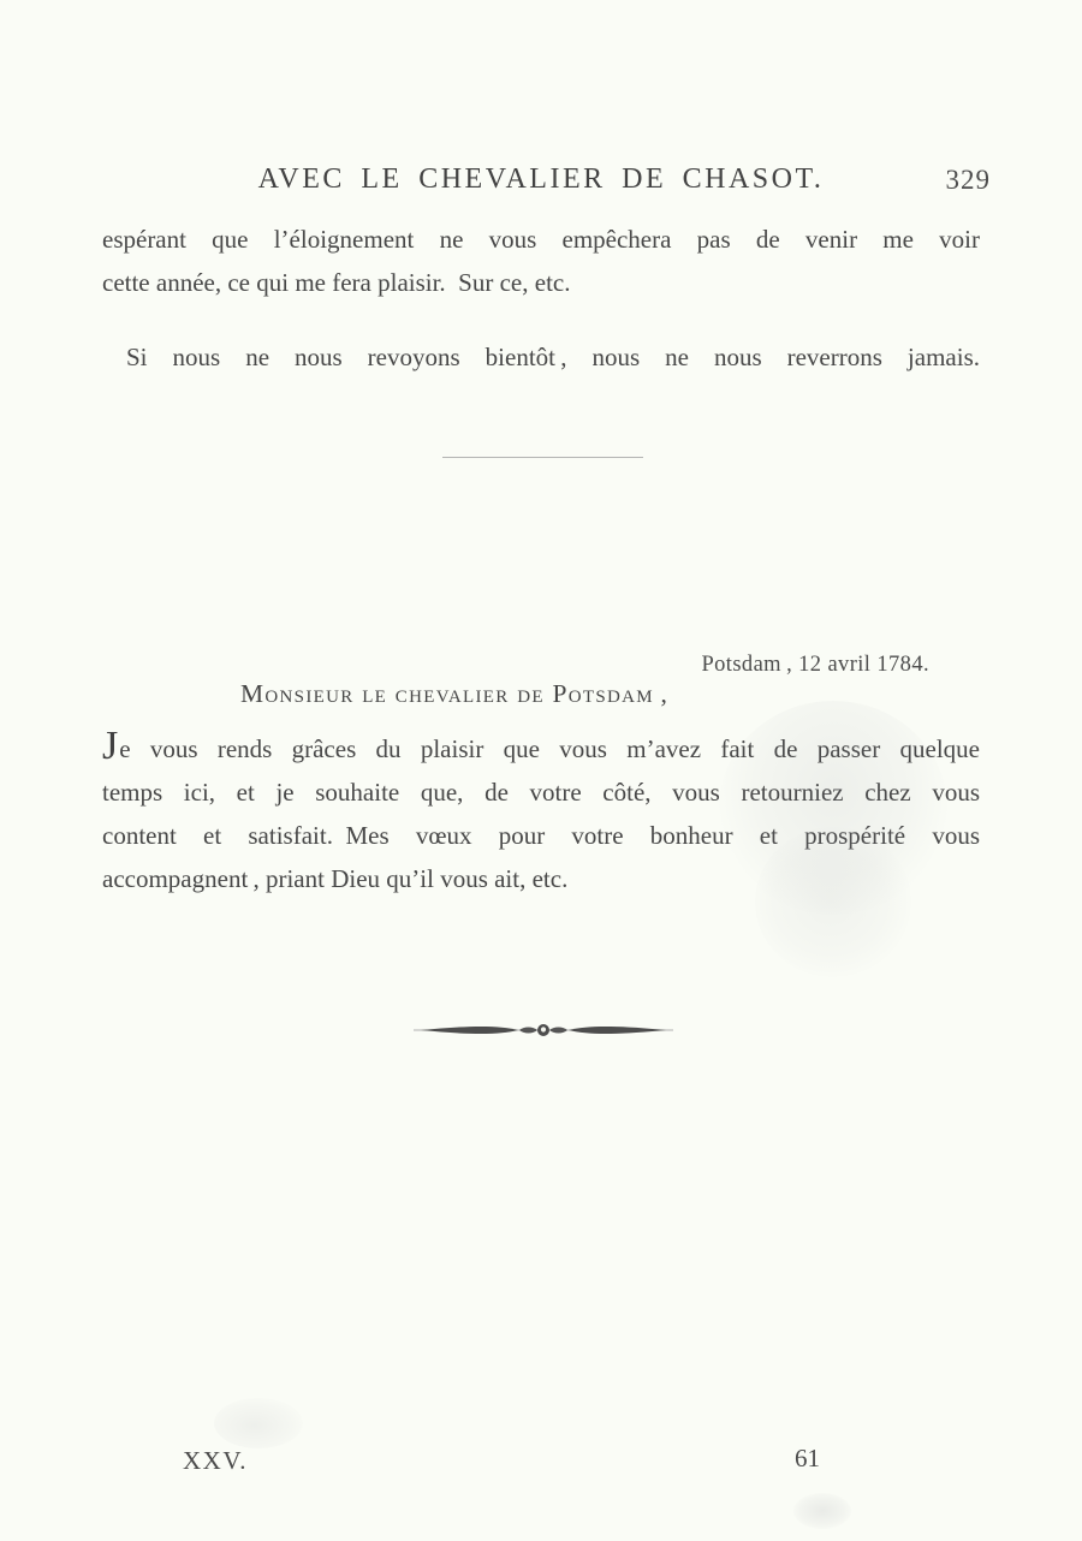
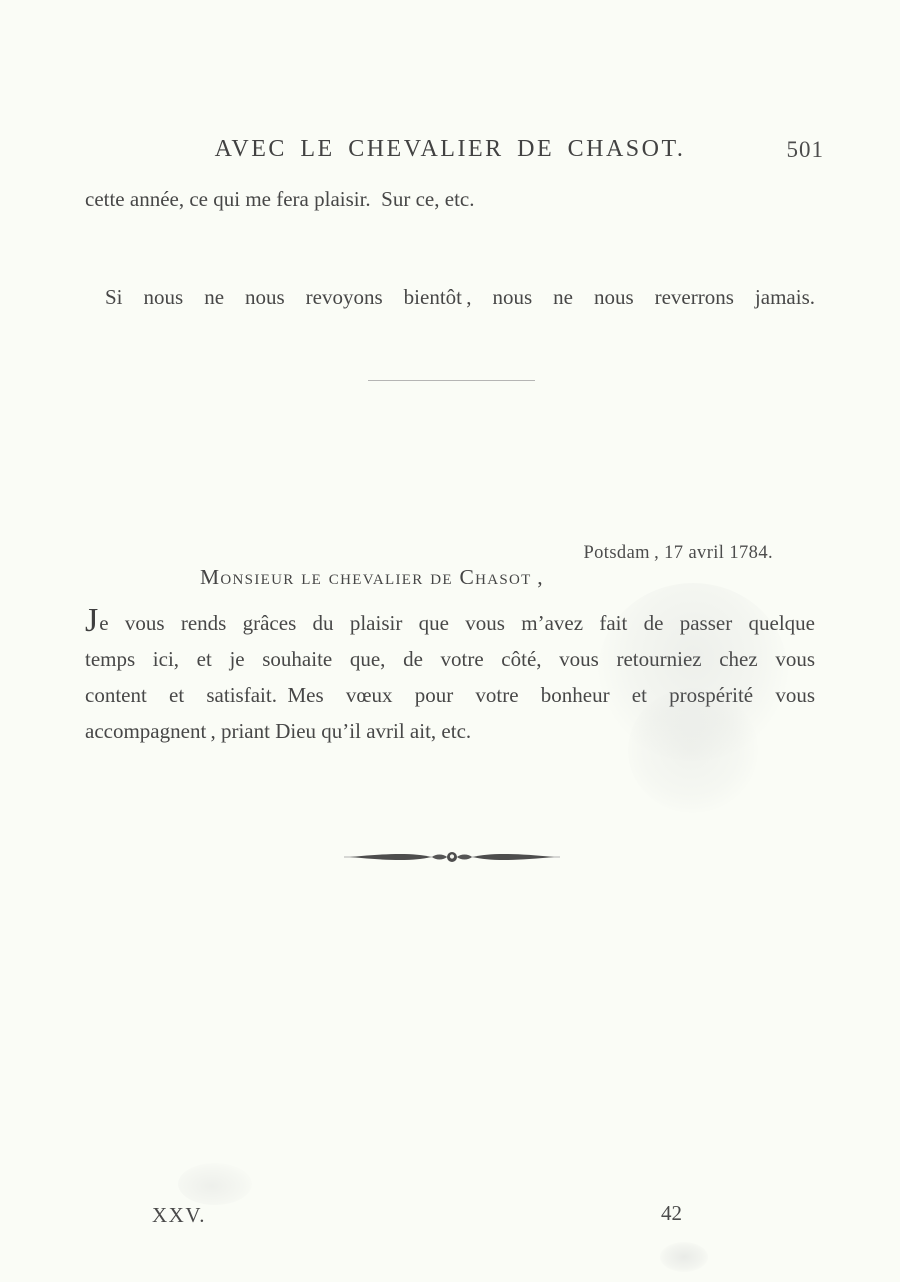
  AVEC LE CHEVALIER DE CHASOT.
- 329
+ 501
- espérant que l’éloignement ne vous empêchera pas de venir me voir
  cette année, ce qui me fera plaisir. Sur ce, etc.
  Si nous ne nous revoyons bientôt , nous ne nous reverrons jamais.
- Potsdam , 12 avril 1784.
+ Potsdam , 17 avril 1784.
- Monsieur le chevalier de Potsdam ,
+ Monsieur le chevalier de Chasot ,
  Je vous rends grâces du plaisir que vous m’avez faelque
  temps ici, et je souhaite que, de votre côté, vousous
  content et satisfait. Mes vœux pour votre bonheuous
- accompagnent , priant Dieu qu’il vous ait, etc.
+ accompagnent , priant Dieu qu’il avril ait, etc.
  XXV.
- 61
+ 42
